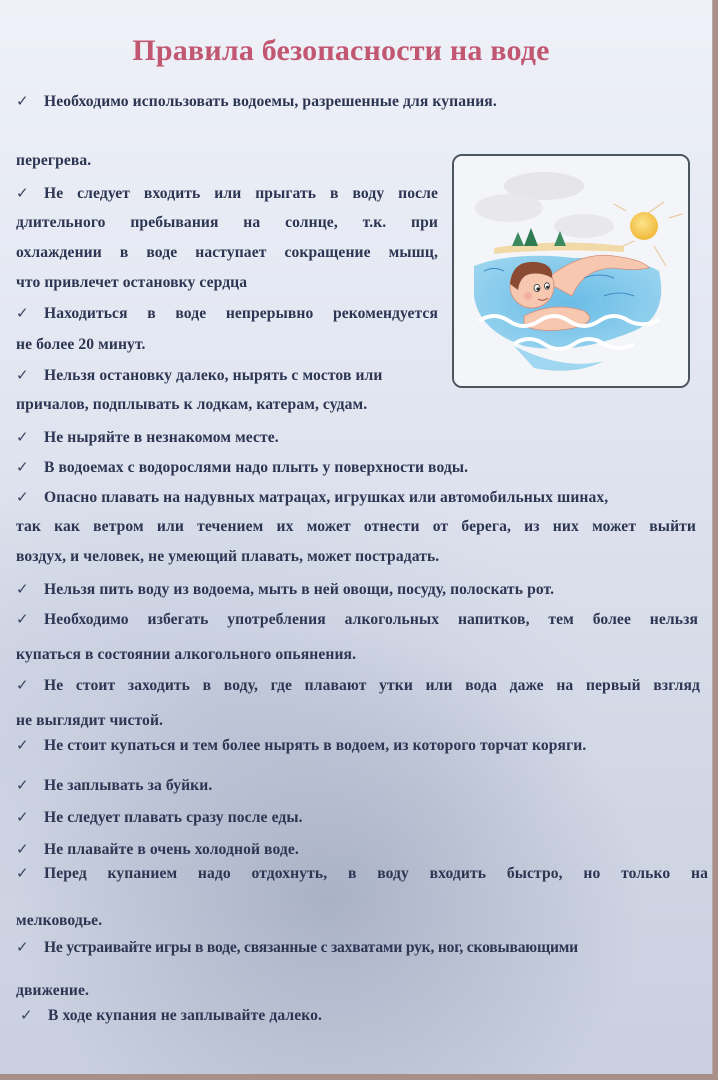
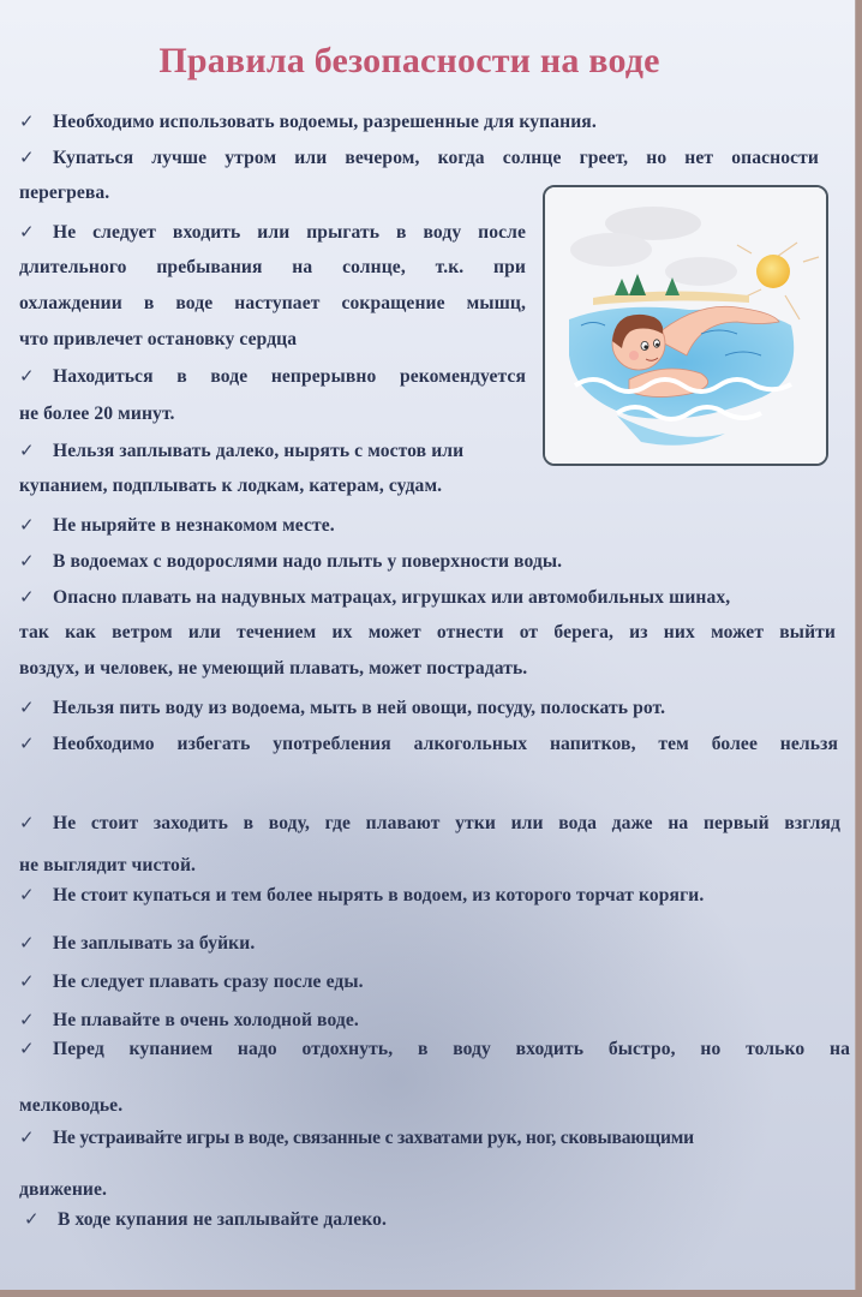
  Правила безопасности на воде
  ✓ Необходимо использовать водоемы, разрешенные для купания.
+ ✓ Купаться лучше утром или вечером, когда солнце греет, но нет опасности
  перегрева.
  ✓ Не следует входить или прыгать в воду после
  длительного пребывания на солнце, т.к. при
  охлаждении в воде наступает сокращение мышц,
  что привлечет остановку сердца
  ✓ Находиться в воде непрерывно рекомендуется
  не более 20 минут.
- ✓ Нельзя остановку далеко, нырять с мостов или
+ ✓ Нельзя заплывать далеко, нырять с мостов или
- причалов, подплывать к лодкам, катерам, судам.
+ купанием, подплывать к лодкам, катерам, судам.
  ✓ Не ныряйте в незнакомом месте.
  ✓ В водоемах с водорослями надо плыть у поверхности воды.
  ✓ Опасно плавать на надувных матрацах, игрушках или автомобильных шинах,
  так как ветром или течением их может отнести от берега, из них может выйти
  воздух, и человек, не умеющий плавать, может пострадать.
  ✓ Нельзя пить воду из водоема, мыть в ней овощи, посуду, полоскать рот.
  ✓ Необходимо избегать употребления алкогольных напитков, тем более нельзя
- купаться в состоянии алкогольного опьянения.
  ✓ Не стоит заходить в воду, где плавают утки или вода даже на первый взгляд
  не выглядит чистой.
  ✓ Не стоит купаться и тем более нырять в водоем, из которого торчат коряги.
  ✓ Не заплывать за буйки.
  ✓ Не следует плавать сразу после еды.
  ✓ Не плавайте в очень холодной воде.
  ✓ Перед купанием надо отдохнуть, в воду входить быстро, но только на
  мелководье.
  ✓ Не устраивайте игры в воде, связанные с захватами рук, ног, сковывающими
  движение.
  ✓ В ходе купания не заплывайте далеко.
